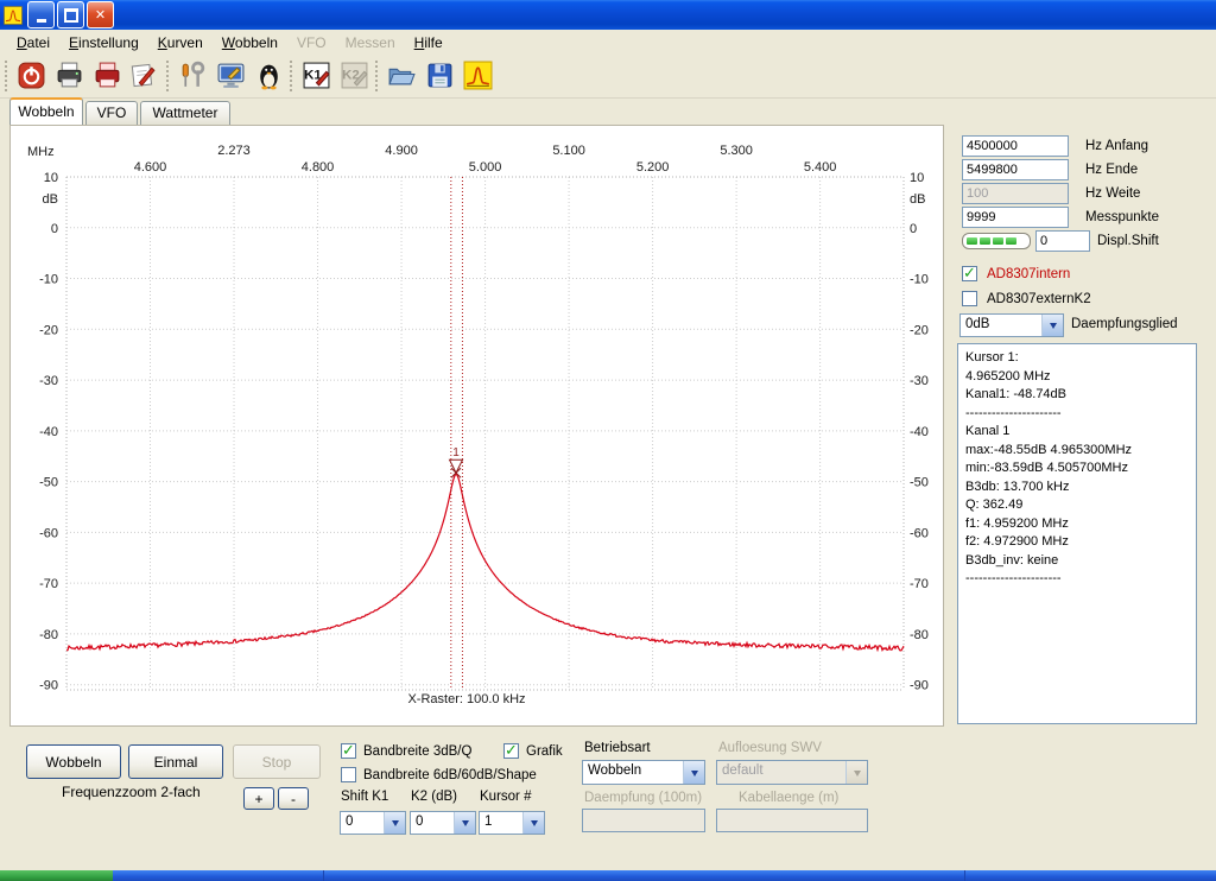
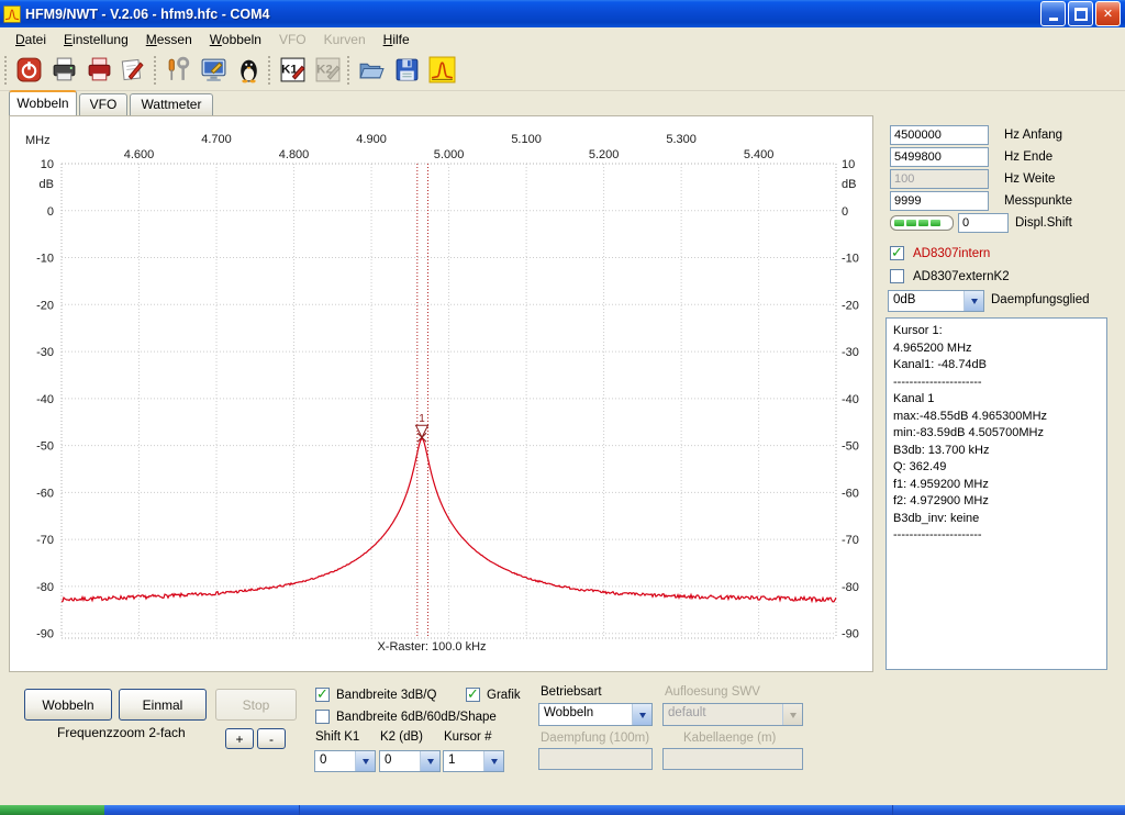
+ HFM9/NWT - V.2.06 - hfm9.hfc - COM4
  ✕
  Datei
  Einstellung
- Kurven
+ Messen
  Wobbeln
  VFO
- Messen
+ Kurven
  Hilfe
  K1
  K2
  Wobbeln
  VFO
  Wattmeter
  MHz
  4.600
- 2.273
+ 4.700
  4.800
  4.900
  5.000
  5.100
  5.200
  5.300
  5.400
  10
  10
  0
  0
  -10
  -10
  -20
  -20
  -30
  -30
  -40
  -40
  -50
  -50
  -60
  -60
  -70
  -70
  -80
  -80
  -90
  -90
  dB
  dB
  X-Raster: 100.0 kHz
  1
  4500000
  Hz Anfang
  5499800
  Hz Ende
  100
  Hz Weite
  9999
  Messpunkte
  0
  Displ.Shift
  ✓
  AD8307intern
  AD8307externK2
  0dB
  Daempfungsglied
  Kursor 1:
  4.965200 MHz
  Kanal1: -48.74dB
  ----------------------
  Kanal 1
  max:-48.55dB 4.965300MHz
  min:-83.59dB 4.505700MHz
  B3db: 13.700 kHz
  Q: 362.49
  f1: 4.959200 MHz
  f2: 4.972900 MHz
  B3db_inv: keine
  ----------------------
  Wobbeln
  Einmal
  Stop
  Frequenzzoom 2-fach
  +
  -
  ✓
  Bandbreite 3dB/Q
  Bandbreite 6dB/60dB/Shape
  ✓
  Grafik
  Betriebsart
  Wobbeln
  Aufloesung SWV
  default
  Shift K1
  0
  K2 (dB)
  0
  Kursor #
  1
  Daempfung (100m)
  Kabellaenge (m)
